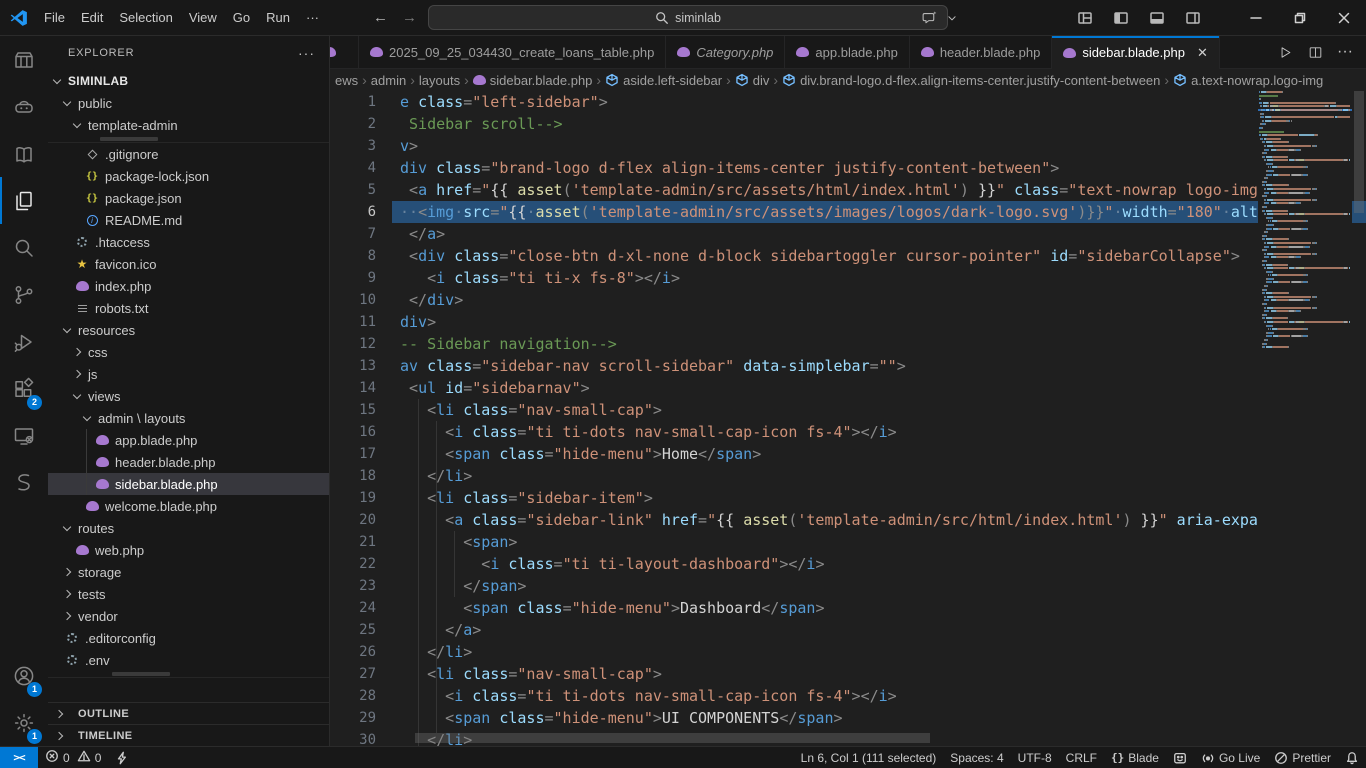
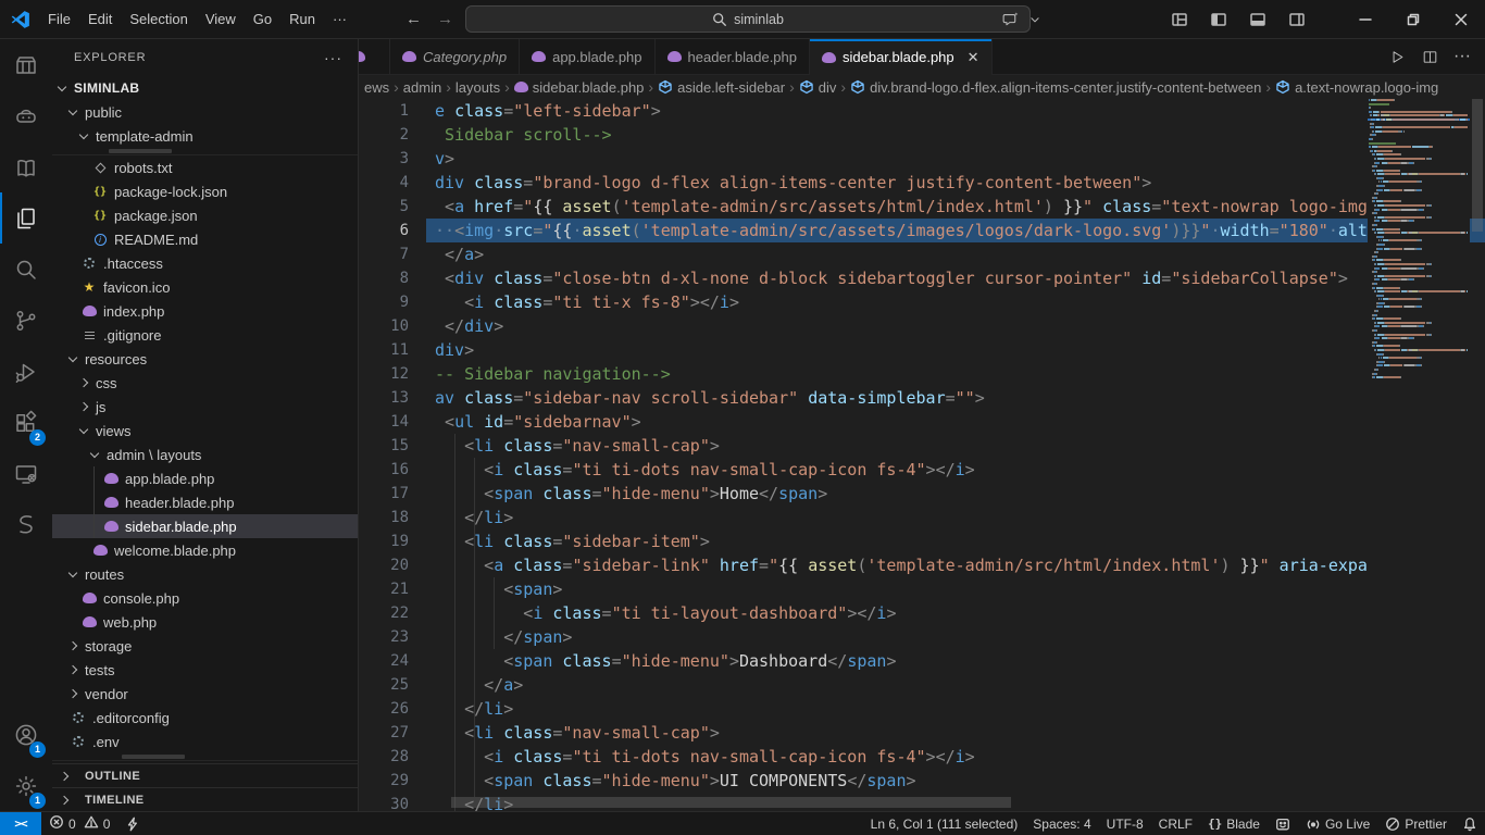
  File
  Edit
  Selection
  View
  Go
  Run
  ···
  ←
  →
  siminlab
  2
  1
  1
  EXPLORER
  ···
  SIMINLAB
  public
  template-admin
- .gitignore
+ robots.txt
  {}
  package-lock.json
  {}
  package.json
  i
  README.md
  .htaccess
  ★
  favicon.ico
  index.php
- robots.txt
+ .gitignore
  resources
  css
  js
  views
  admin \ layouts
  app.blade.php
  header.blade.php
  sidebar.blade.php
  welcome.blade.php
  routes
+ console.php
  web.php
  storage
  tests
  vendor
  .editorconfig
  .env
  OUTLINE
  TIMELINE
- 2025_09_25_034430_create_loans_table.php
  Category.php
  app.blade.php
  header.blade.php
  sidebar.blade.php
  ✕
  ···
  ews
  ›
  admin
  ›
  layouts
  ›
  sidebar.blade.php
  ›
  aside.left-sidebar
  ›
  div
  ›
  div.brand-logo.d-flex.align-items-center.justify-content-between
  ›
  a.text-nowrap.logo-img
  1
  e class="left-sidebar">
  2
  Sidebar scroll-->
  3
  v>
  4
  div class="brand-logo d-flex align-items-center justify-content-between">
  5
  <a href="{{ asset('template-admin/src/assets/html/index.html') }}" class="text-nowrap logo-img
  6
  ··<img·src="{{·asset('template-admin/src/assets/images/logos/dark-logo.svg')}}"·width="180"·alt
  7
  </a>
  8
  <div class="close-btn d-xl-none d-block sidebartoggler cursor-pointer" id="sidebarCollapse">
  9
  <i class="ti ti-x fs-8"></i>
  10
  </div>
  11
  div>
  12
  -- Sidebar navigation-->
  13
  av class="sidebar-nav scroll-sidebar" data-simplebar="">
  14
  <ul id="sidebarnav">
  15
  <li class="nav-small-cap">
  16
  <i class="ti ti-dots nav-small-cap-icon fs-4"></i>
  17
  <span class="hide-menu">Home</span>
  18
  </li>
  19
  <li class="sidebar-item">
  20
  <a class="sidebar-link" href="{{ asset('template-admin/src/html/index.html') }}" aria-expa
  21
  <span>
  22
  <i class="ti ti-layout-dashboard"></i>
  23
  </span>
  24
  <span class="hide-menu">Dashboard</span>
  25
  </a>
  26
  </li>
  27
  <li class="nav-small-cap">
  28
  <i class="ti ti-dots nav-small-cap-icon fs-4"></i>
  29
  <span class="hide-menu">UI COMPONENTS</span>
  30
  </li>
  ><
  0
  0
  Ln 6, Col 1 (111 selected)
  Spaces: 4
  UTF-8
  CRLF
  {}
  Blade
  Go Live
  Prettier
